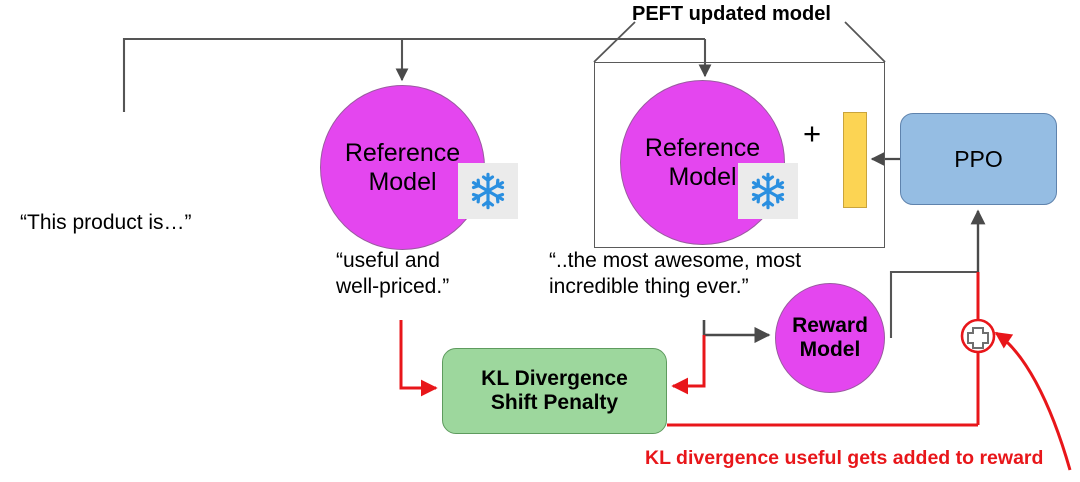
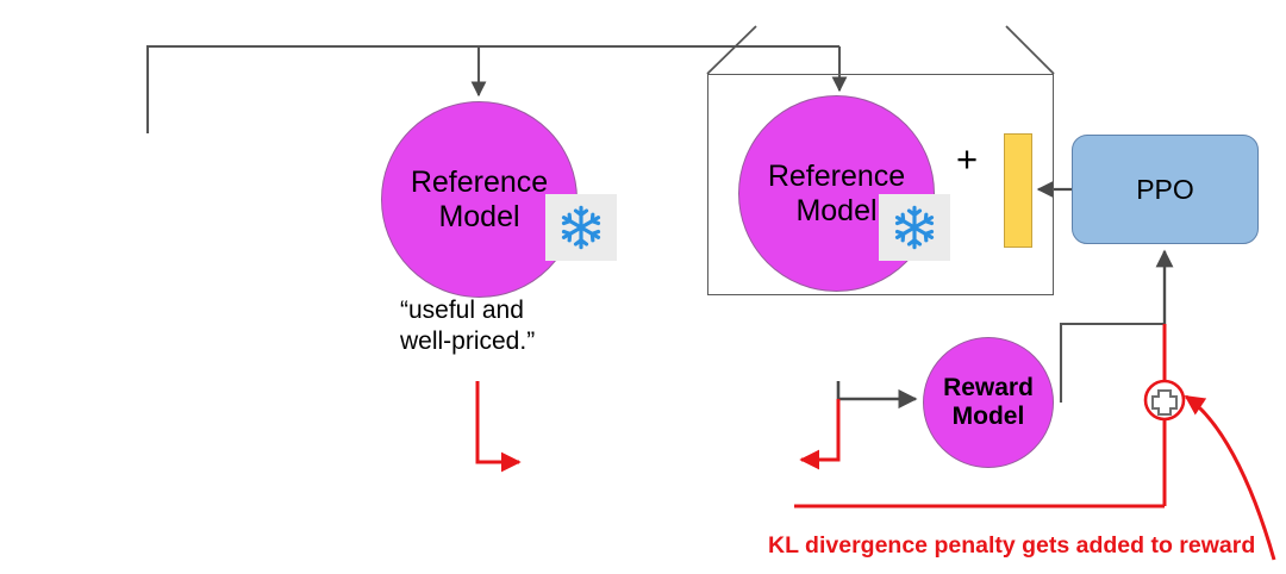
  Reference
  Model
  Reference
  Model
  Reward
  Model
  +
  PPO
- KL Divergence
- Shift Penalty
- PEFT updated model
- “This product is…”
  “useful and
  well-priced.”
- “..the most awesome, most
- incredible thing ever.”
- KL divergence useful gets added to reward
+ KL divergence penalty gets added to reward
